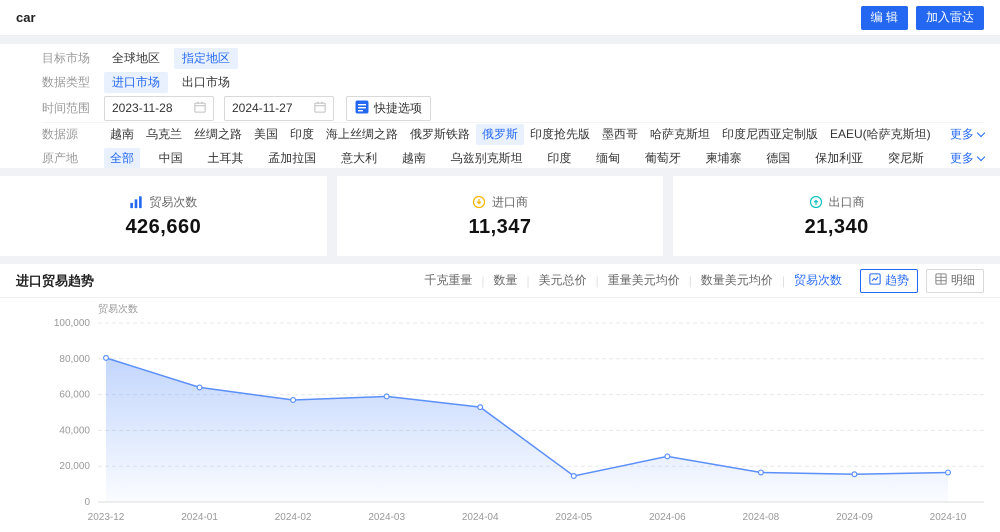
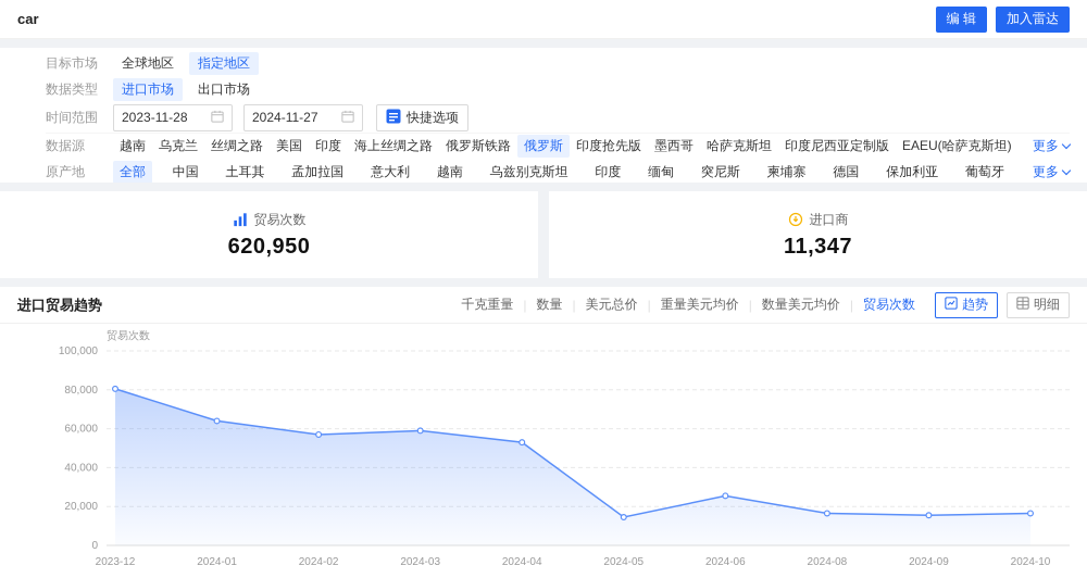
  car
  编 辑
  加入雷达
  目标市场
  全球地区
  指定地区
  数据类型
  进口市场
  出口市场
  时间范围
  2023-11-28
  2024-11-27
  快捷选项
  数据源
  越南
  乌克兰
  丝绸之路
  美国
  印度
  海上丝绸之路
  俄罗斯铁路
  俄罗斯
  印度抢先版
  墨西哥
  哈萨克斯坦
  印度尼西亚定制版
  EAEU(哈萨克斯坦)
  更多
  原产地
  全部
  中国
  土耳其
  孟加拉国
  意大利
  越南
  乌兹别克斯坦
  印度
  缅甸
- 葡萄牙
+ 突尼斯
  柬埔寨
  德国
  保加利亚
- 突尼斯
+ 葡萄牙
  更多
  贸易次数
- 426,660
+ 620,950
  进口商
  11,347
- 出口商
- 21,340
  进口贸易趋势
  千克重量
  数量
  美元总价
  重量美元均价
  |
  数量美元均价
  |
  贸易次数
  趋势
  明细
  贸易次数
  0
  20,000
  40,000
  60,000
  80,000
  100,000
  2023-12
  2024-01
  2024-02
  2024-03
  2024-04
  2024-05
  2024-06
  2024-08
  2024-09
  2024-10
